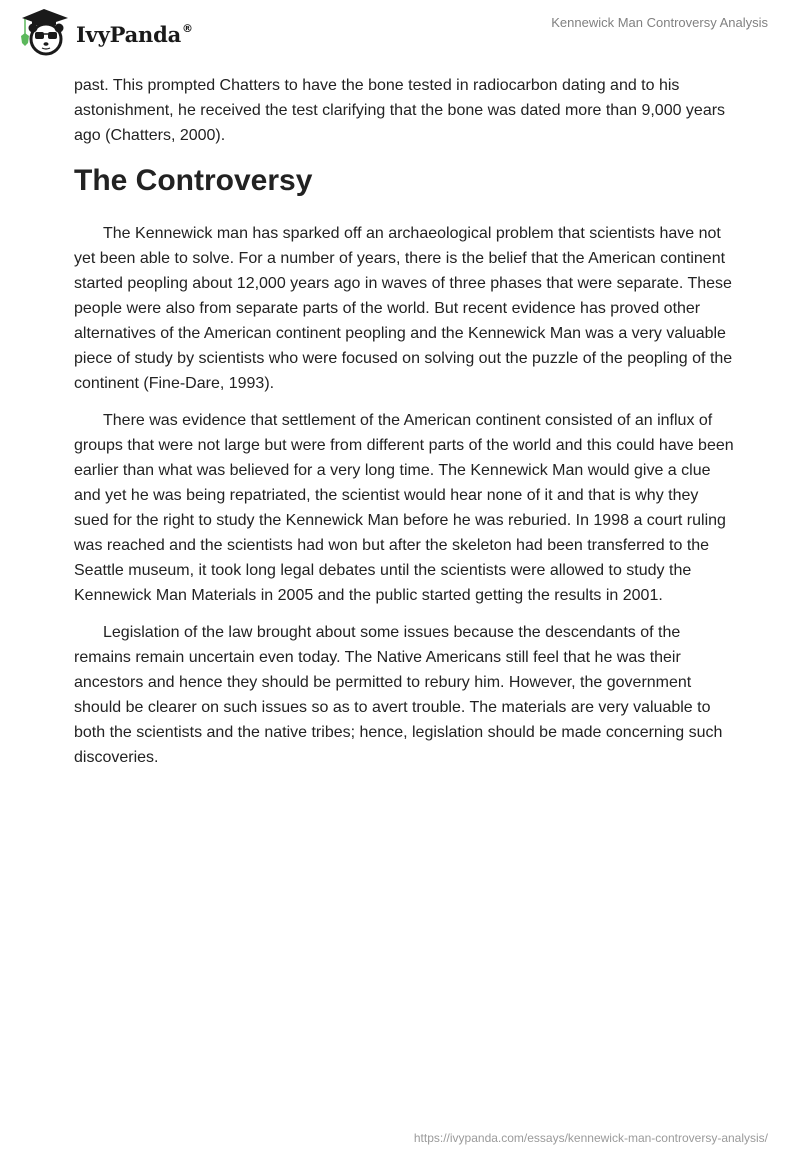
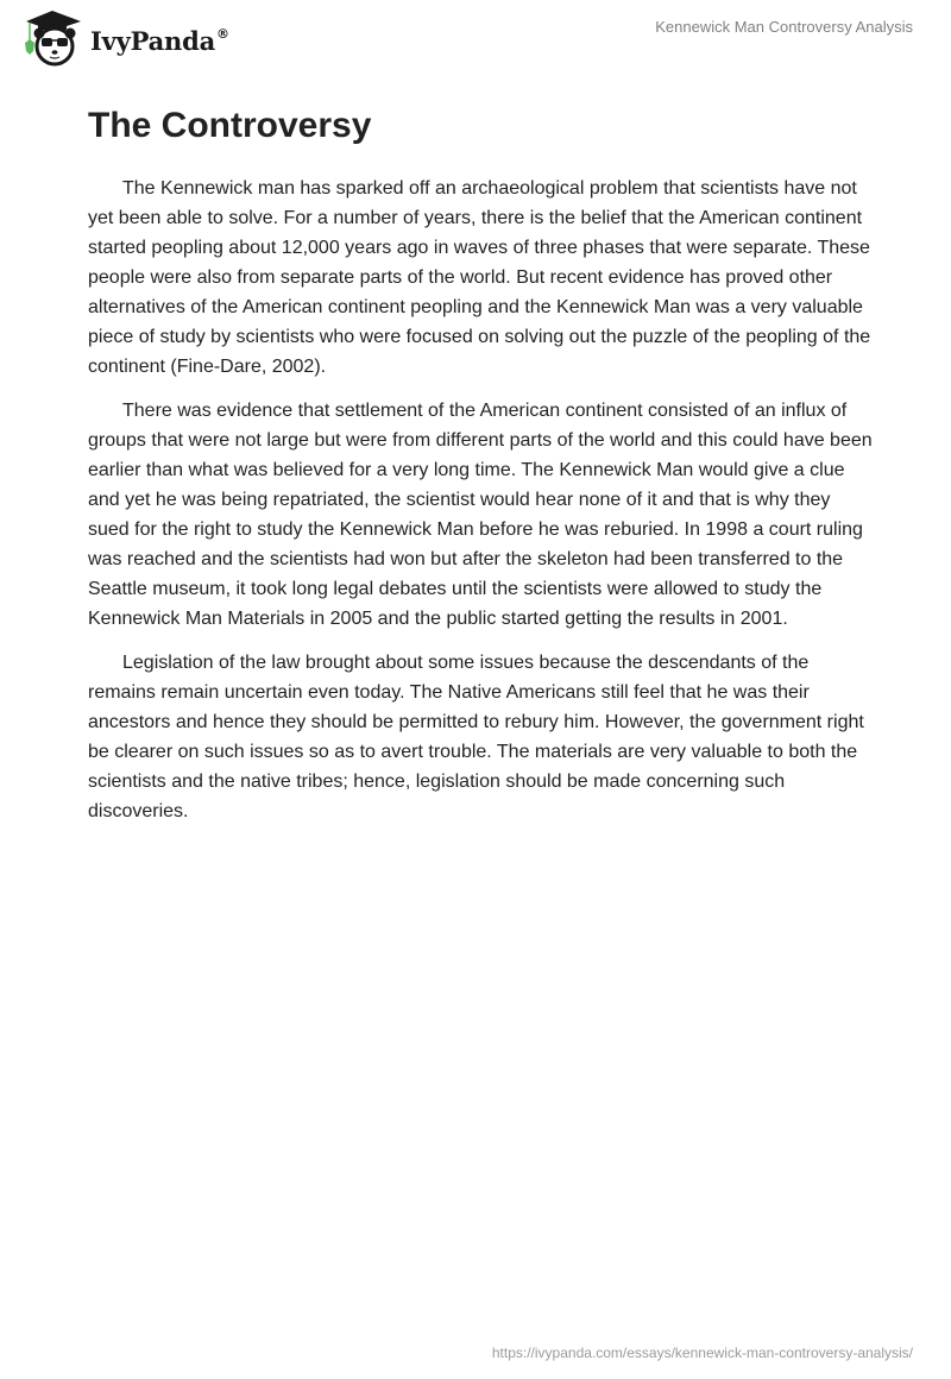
  IvyPanda®
  Kennewick Man Controversy Analysis
- past. This prompted Chatters to have the bone tested in radiocarbon dating and to his astonishment, he received the test clarifying that the bone was dated more than 9,000 years ago (Chatters, 2000).
  The Controversy
- The Kennewick man has sparked off an archaeological problem that scientists have not yet been able to solve. For a number of years, there is the belief that the American continent started peopling about 12,000 years ago in waves of three phases that were separate. These people were also from separate parts of the world. But recent evidence has proved other alternatives of the American continent peopling and the Kennewick Man was a very valuable piece of study by scientists who were focused on solving out the puzzle of the peopling of the continent (Fine-Dare, 1993).
+ The Kennewick man has sparked off an archaeological problem that scientists have not yet been able to solve. For a number of years, there is the belief that the American continent started peopling about 12,000 years ago in waves of three phases that were separate. These people were also from separate parts of the world. But recent evidence has proved other alternatives of the American continent peopling and the Kennewick Man was a very valuable piece of study by scientists who were focused on solving out the puzzle of the peopling of the continent (Fine-Dare, 2002).
  There was evidence that settlement of the American continent consisted of an influx of groups that were not large but were from different parts of the world and this could have been earlier than what was believed for a very long time. The Kennewick Man would give a clue and yet he was being repatriated, the scientist would hear none of it and that is why they sued for the right to study the Kennewick Man before he was reburied. In 1998 a court ruling was reached and the scientists had won but after the skeleton had been transferred to the Seattle museum, it took long legal debates until the scientists were allowed to study the Kennewick Man Materials in 2005 and the public started getting the results in 2001.
- Legislation of the law brought about some issues because the descendants of the remains remain uncertain even today. The Native Americans still feel that he was their ancestors and hence they should be permitted to rebury him. However, the government should be clearer on such issues so as to avert trouble. The materials are very valuable to both the scientists and the native tribes; hence, legislation should be made concerning such discoveries.
+ Legislation of the law brought about some issues because the descendants of the remains remain uncertain even today. The Native Americans still feel that he was their ancestors and hence they should be permitted to rebury him. However, the government right be clearer on such issues so as to avert trouble. The materials are very valuable to both the scientists and the native tribes; hence, legislation should be made concerning such discoveries.
  https://ivypanda.com/essays/kennewick-man-controversy-analysis/
